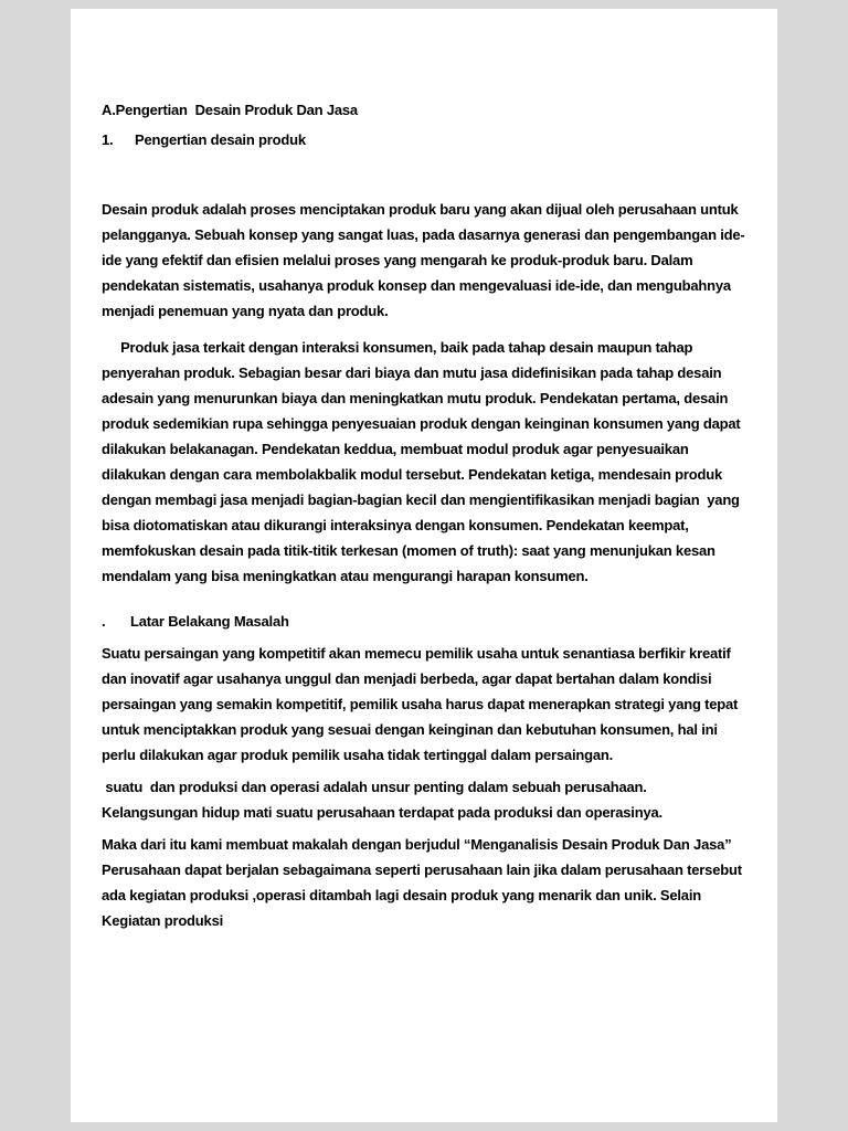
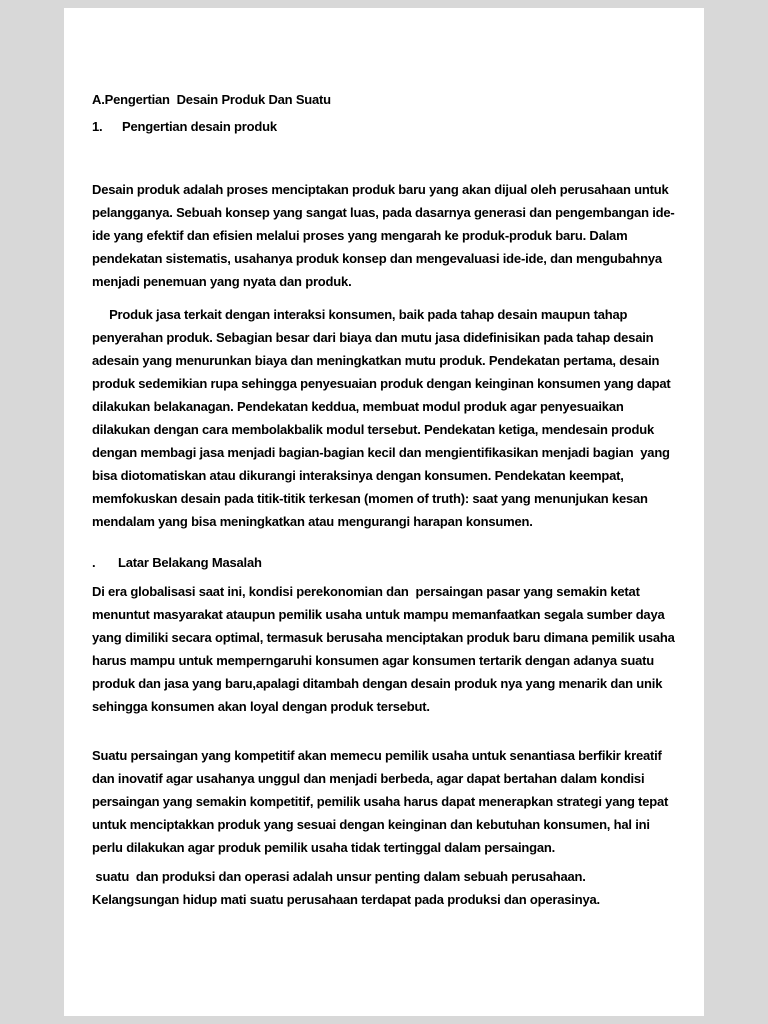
- A.Pengertian Desain Produk Dan Jasa
+ A.Pengertian Desain Produk Dan Suatu
  1.
  Pengertian desain produk
  Desain produk adalah proses menciptakan produk baru yang akan dijual oleh perusahaan untuk pelangganya. Sebuah konsep yang sangat luas, pada dasarnya generasi dan pengembangan ide-ide yang efektif dan efisien melalui proses yang mengarah ke produk-produk baru. Dalam pendekatan sistematis, usahanya produk konsep dan mengevaluasi ide-ide, dan mengubahnya menjadi penemuan yang nyata dan produk.
  Produk jasa terkait dengan interaksi konsumen, baik pada tahap desain maupun tahap penyerahan produk. Sebagian besar dari biaya dan mutu jasa didefinisikan pada tahap desain adesain yang menurunkan biaya dan meningkatkan mutu produk. Pendekatan pertama, desain produk sedemikian rupa sehingga penyesuaian produk dengan keinginan konsumen yang dapat dilakukan belakanagan. Pendekatan keddua, membuat modul produk agar penyesuaikan dilakukan dengan cara membolakbalik modul tersebut. Pendekatan ketiga, mendesain produk dengan membagi jasa menjadi bagian-bagian kecil dan mengientifikasikan menjadi bagian yang bisa diotomatiskan atau dikurangi interaksinya dengan konsumen. Pendekatan keempat, memfokuskan desain pada titik-titik terkesan (momen of truth): saat yang menunjukan kesan mendalam yang bisa meningkatkan atau mengurangi harapan konsumen.
  .
  Latar Belakang Masalah
+ Di era globalisasi saat ini, kondisi perekonomian dan persaingan pasar yang semakin ketat menuntut masyarakat ataupun pemilik usaha untuk mampu memanfaatkan segala sumber daya yang dimiliki secara optimal, termasuk berusaha menciptakan produk baru dimana pemilik usaha harus mampu untuk memperngaruhi konsumen agar konsumen tertarik dengan adanya suatu produk dan jasa yang baru,apalagi ditambah dengan desain produk nya yang menarik dan unik sehingga konsumen akan loyal dengan produk tersebut.
  Suatu persaingan yang kompetitif akan memecu pemilik usaha untuk senantiasa berfikir kreatif dan inovatif agar usahanya unggul dan menjadi berbeda, agar dapat bertahan dalam kondisi persaingan yang semakin kompetitif, pemilik usaha harus dapat menerapkan strategi yang tepat untuk menciptakkan produk yang sesuai dengan keinginan dan kebutuhan konsumen, hal ini perlu dilakukan agar produk pemilik usaha tidak tertinggal dalam persaingan.
  suatu dan produksi dan operasi adalah unsur penting dalam sebuah perusahaan. Kelangsungan hidup mati suatu perusahaan terdapat pada produksi dan operasinya.
- Maka dari itu kami membuat makalah dengan berjudul “Menganalisis Desain Produk Dan Jasa” Perusahaan dapat berjalan sebagaimana seperti perusahaan lain jika dalam perusahaan tersebut ada kegiatan produksi ,operasi ditambah lagi desain produk yang menarik dan unik. Selain Kegiatan produksi
